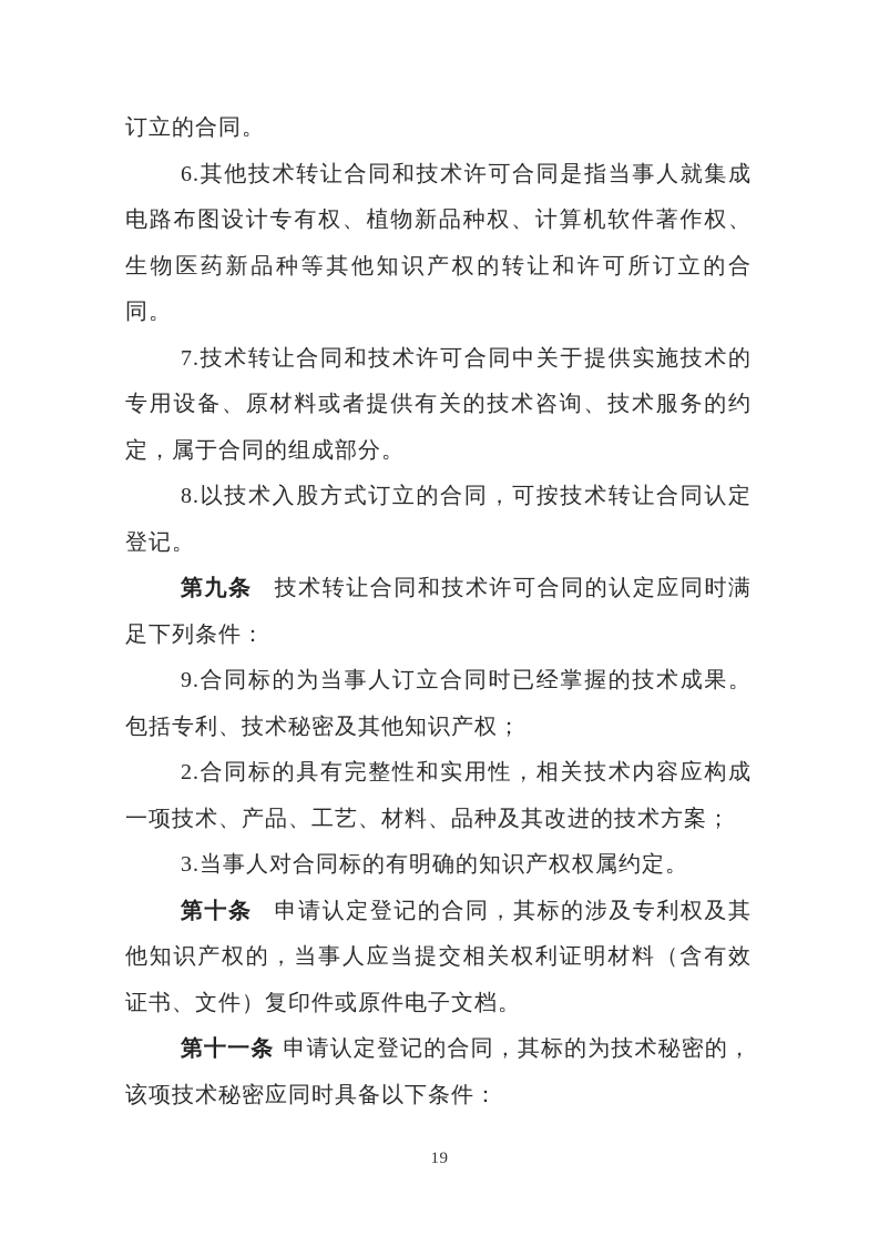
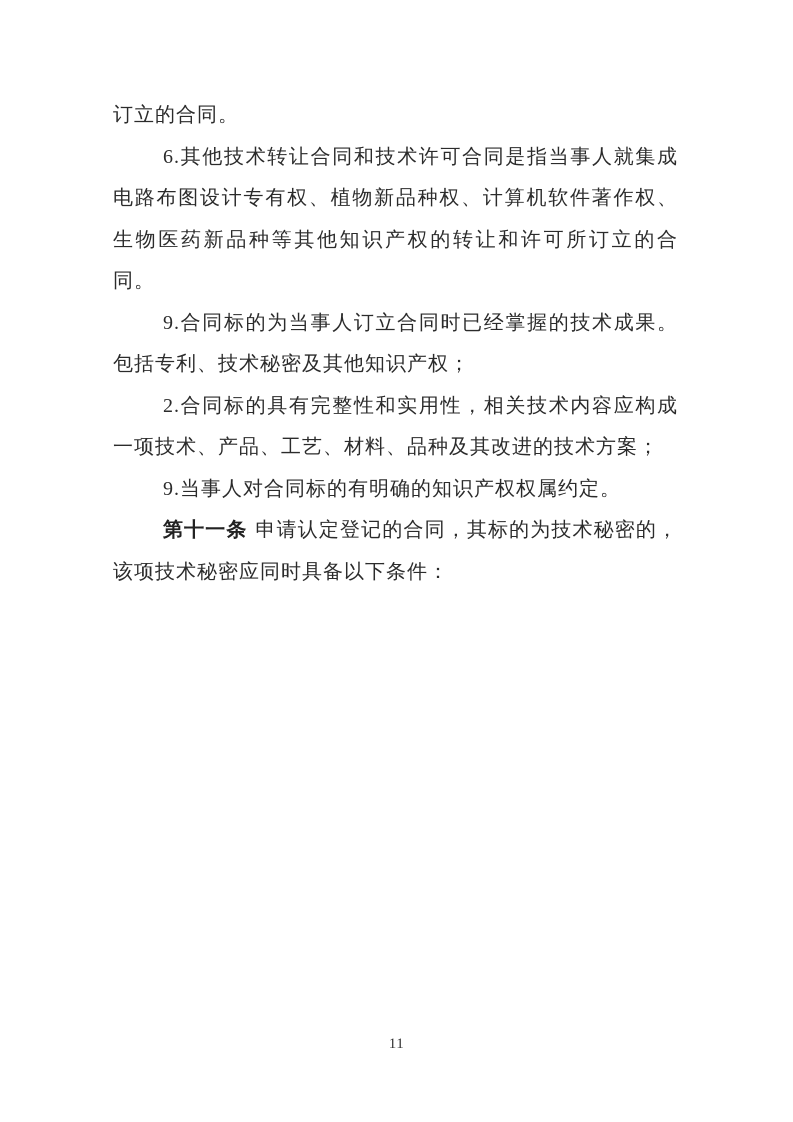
  订立的合同。
  6.其他技术转让合同和技术许可合同是指当事人就集成电路布图设计专有权、植物新品种权、计算机软件著作权、生物医药新品种等其他知识产权的转让和许可所订立的合同。
- 7.技术转让合同和技术许可合同中关于提供实施技术的专用设备、原材料或者提供有关的技术咨询、技术服务的约定，属于合同的组成部分。
- 8.以技术入股方式订立的合同，可按技术转让合同认定登记。
- 第九条 技术转让合同和技术许可合同的认定应同时满足下列条件：
  9.合同标的为当事人订立合同时已经掌握的技术成果。包括专利、技术秘密及其他知识产权；
  2.合同标的具有完整性和实用性，相关技术内容应构成一项技术、产品、工艺、材料、品种及其改进的技术方案；
- 3.当事人对合同标的有明确的知识产权权属约定。
+ 9.当事人对合同标的有明确的知识产权权属约定。
- 第十条 申请认定登记的合同，其标的涉及专利权及其他知识产权的，当事人应当提交相关权利证明材料（含有效证书、文件）复印件或原件电子文档。
  第十一条 申请认定登记的合同，其标的为技术秘密的，该项技术秘密应同时具备以下条件：
- 19
+ 11
